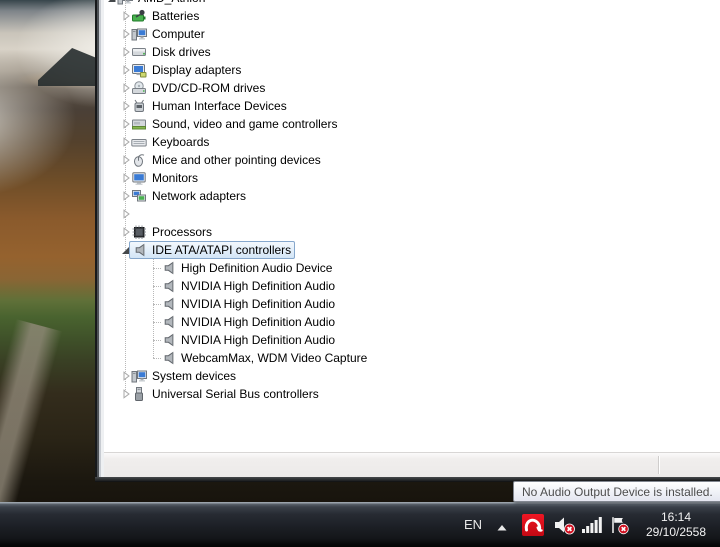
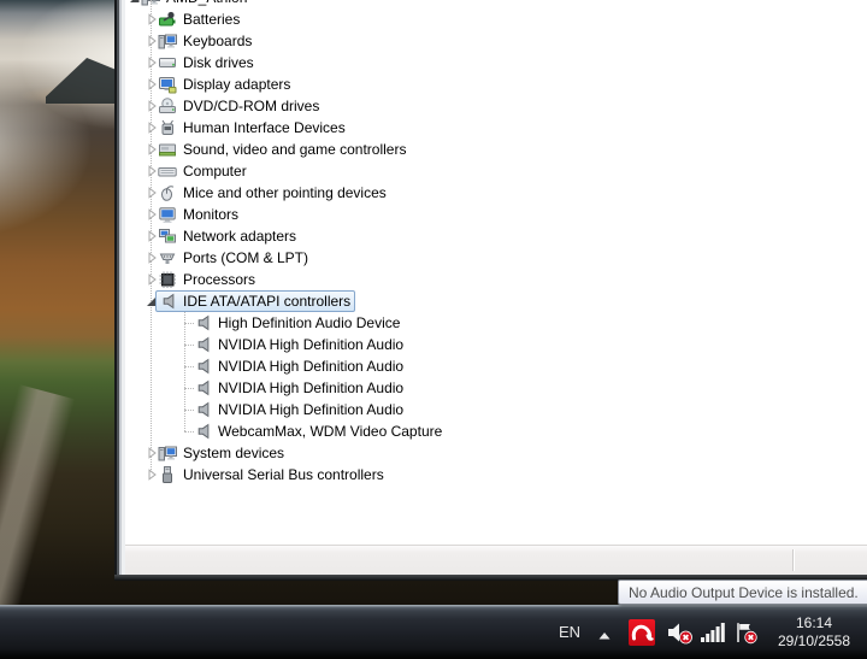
  Batteries
- Computer
+ Keyboards
  Disk drives
  Display adapters
  DVD/CD-ROM drives
  Human Interface Devices
  Sound, video and game controllers
- Keyboards
+ Computer
  Mice and other pointing devices
  Monitors
  Network adapters
+ Ports (COM & LPT)
  Processors
  IDE ATA/ATAPI controllers
  High Definition Audio Device
  NVIDIA High Definition Audio
  NVIDIA High Definition Audio
  NVIDIA High Definition Audio
  NVIDIA High Definition Audio
  WebcamMax, WDM Video Capture
  System devices
  Universal Serial Bus controllers
  No Audio Output Device is installed.
  EN
  16:14
  29/10/2558
